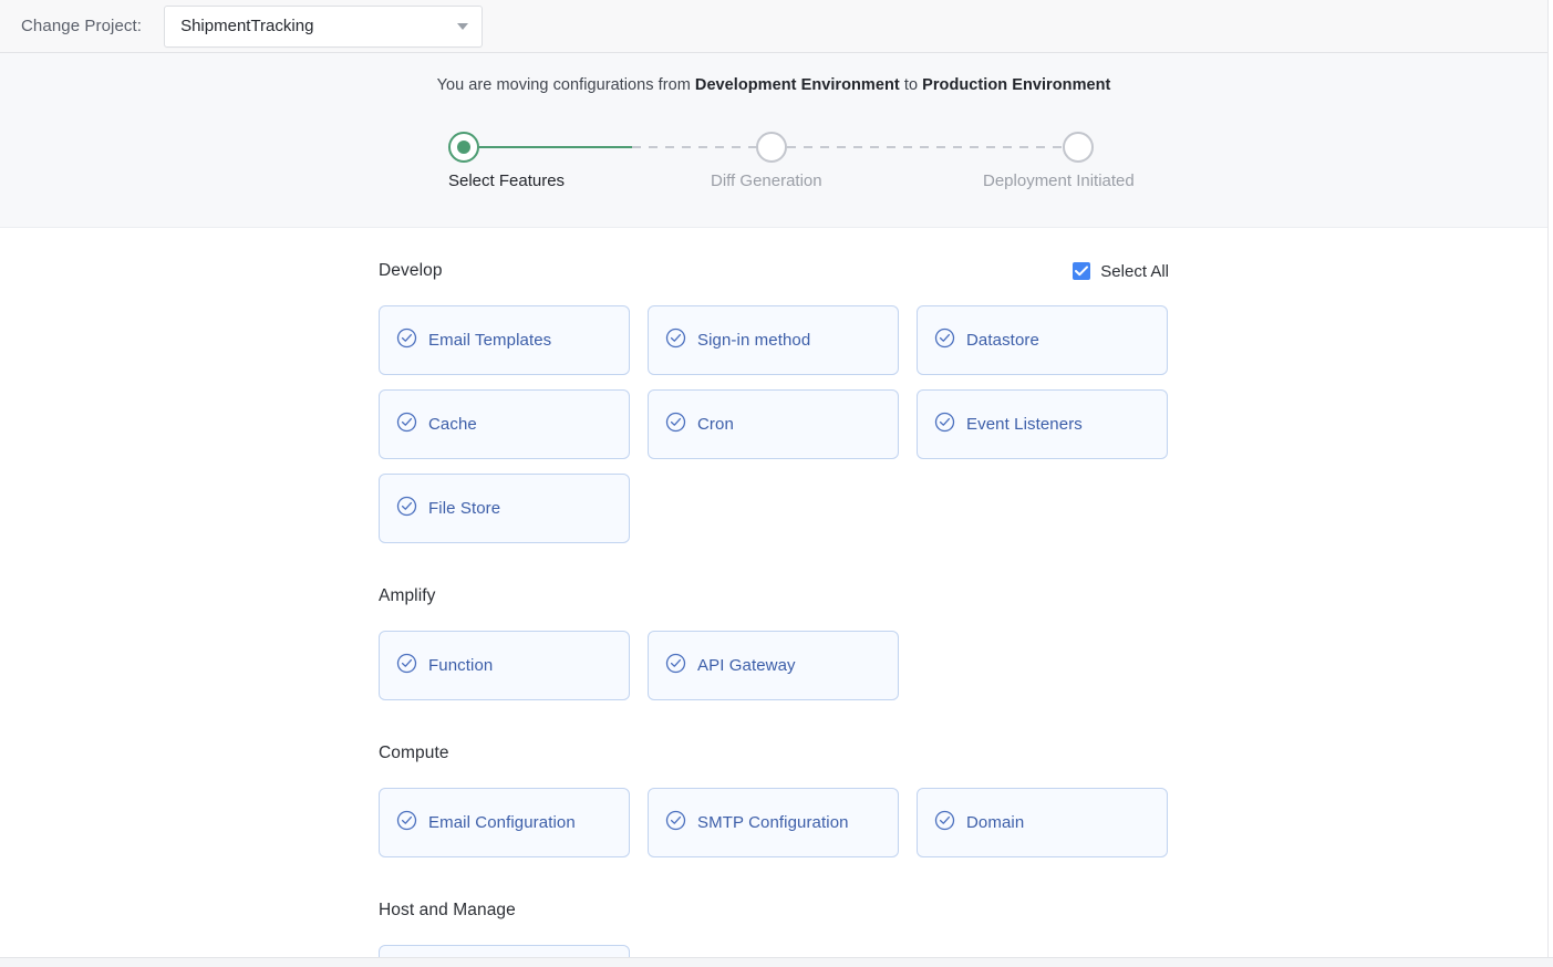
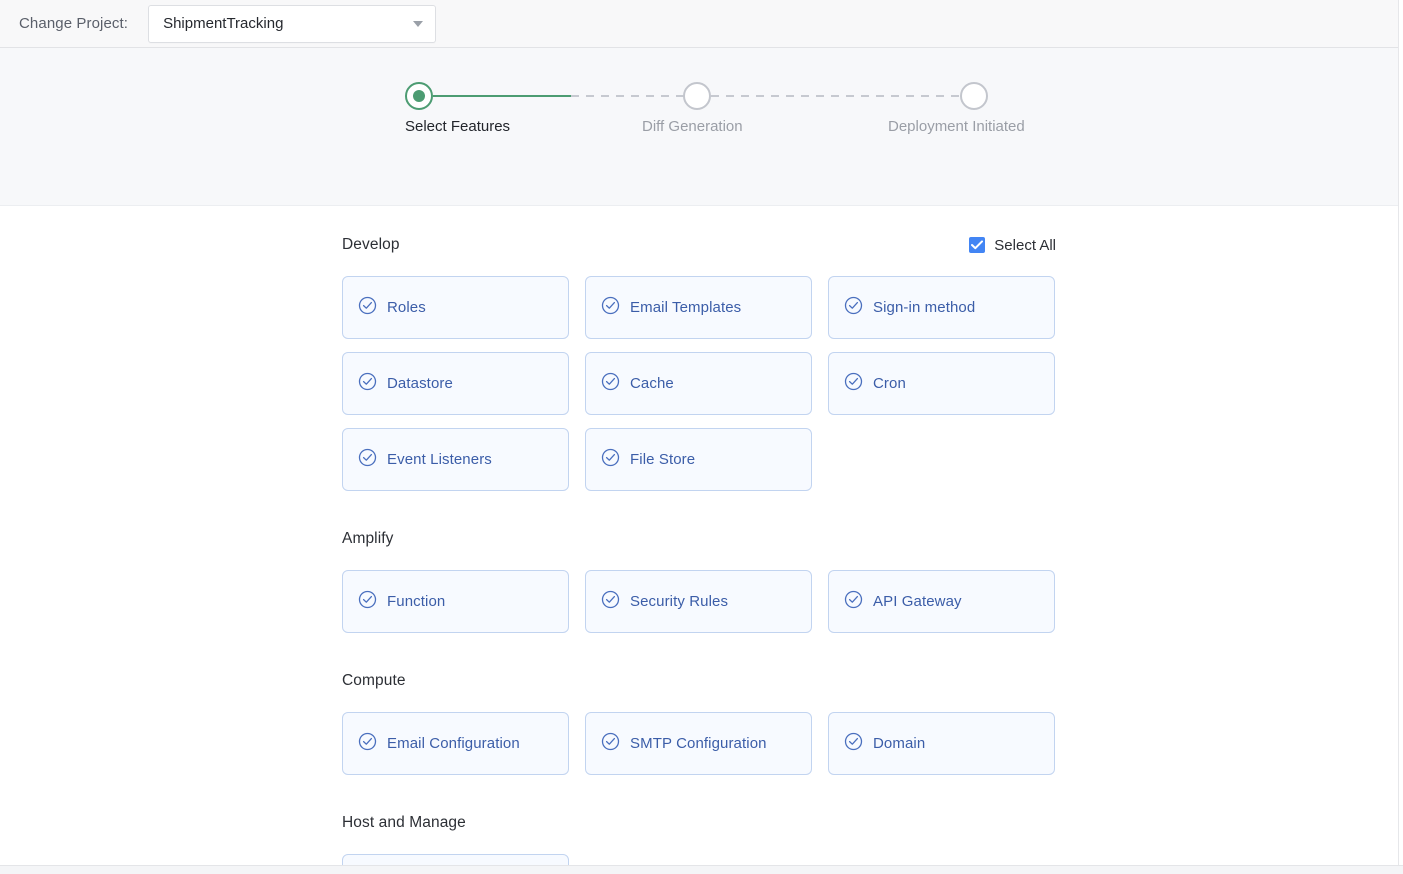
  Change Project:
  ShipmentTracking
- You are moving configurations from Development Environment to Production Environment
  Select Features
  Diff Generation
  Deployment Initiated
  Develop
  Select All
+ Roles
  Email Templates
  Sign-in method
  Datastore
  Cache
  Cron
  Event Listeners
  File Store
  Amplify
  Function
+ Security Rules
  API Gateway
  Compute
  Email Configuration
  SMTP Configuration
  Domain
  Host and Manage
